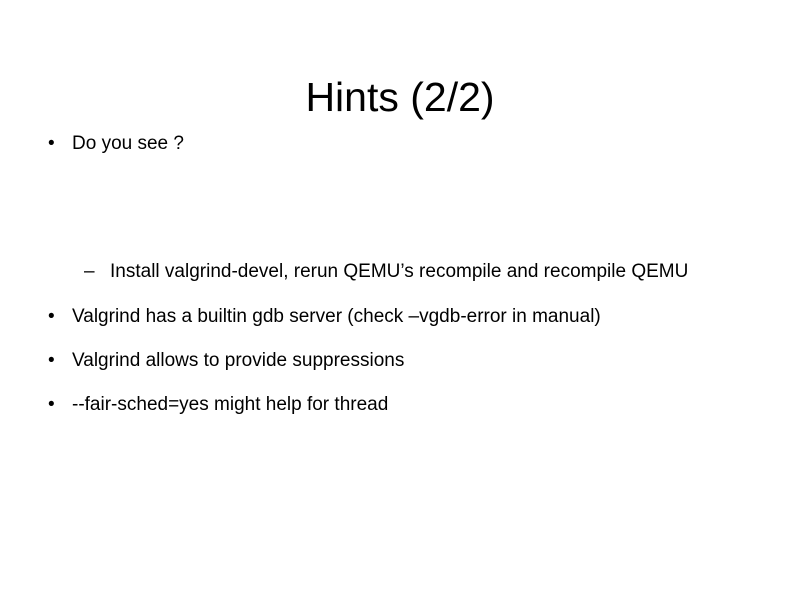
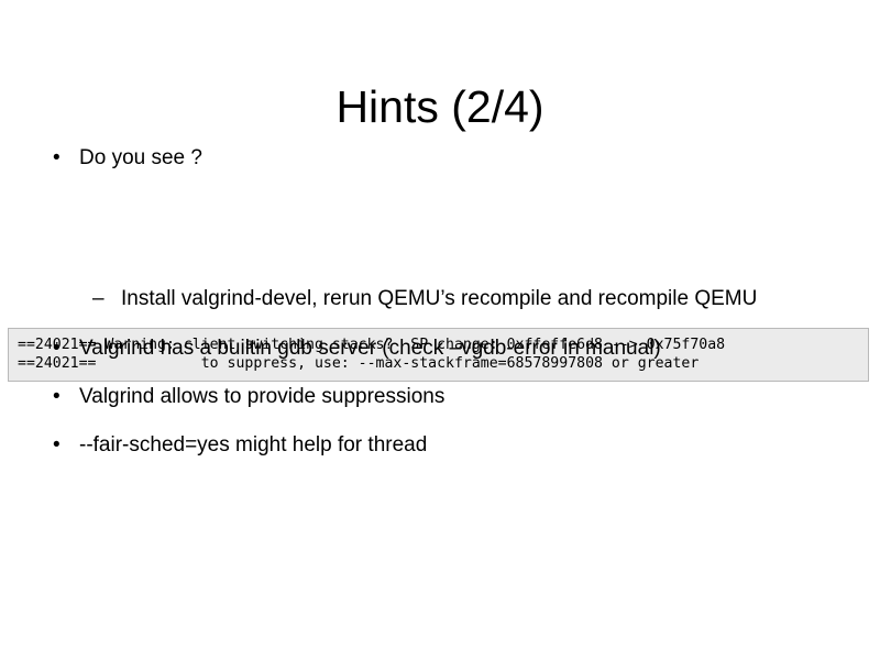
- Hints (2/2)
+ Hints (2/4)
  •
  Do you see ?
+ ==24021== Warning: client switching stacks? SP change: 0xffeffe6d8 --> 0x75f70a8
+ ==24021== to suppress, use: --max-stackframe=68578997808 or greater
  –
  Install valgrind-devel, rerun QEMU’s recompile and recompile QEMU
  •
  Valgrind has a builtin gdb server (check –vgdb-error in manual)
  •
  Valgrind allows to provide suppressions
  •
  --fair-sched=yes might help for thread
